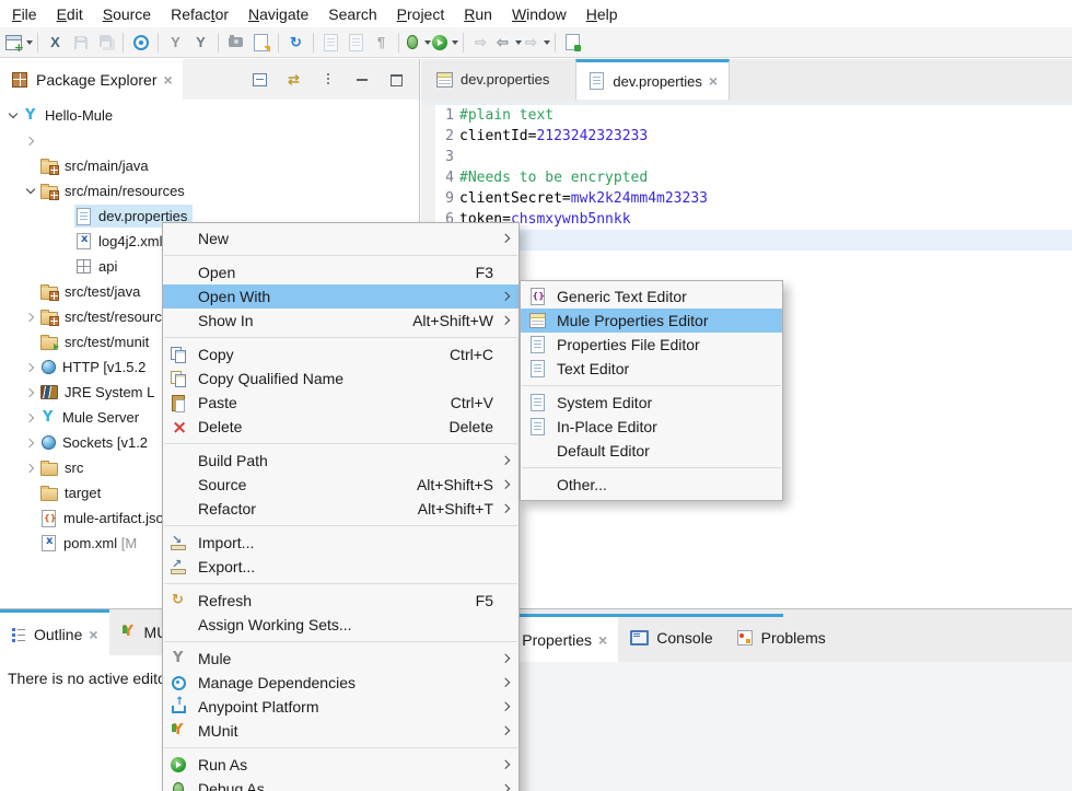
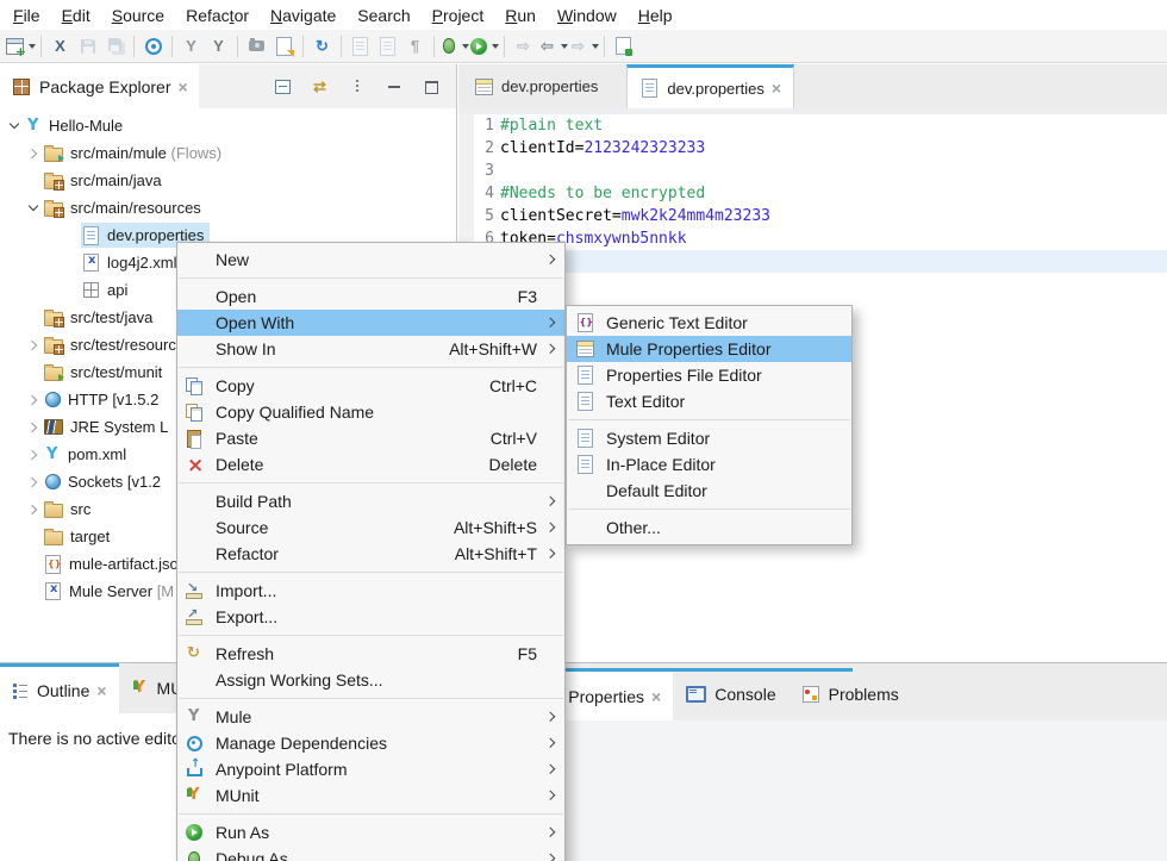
  File
  Edit
  Source
  Refactor
  Navigate
  Search
  Project
  Run
  Window
  Help
  X
  Y
  Y
  ↻
  ¶
  ⇨
  ⇦
  ⇨
  Package Explorer
  ⇄
  Hello-Mule
+ src/main/mule
+ (Flows)
  src/main/java
  src/main/resources
  dev.properties
  log4j2.xm
  api
  src/test/java
  src/test/resourc
  src/test/munit
  HTTP [v1.5.2
  JRE System L
- Mule Server
+ pom.xml
  Sockets [v1.2
  src
  target
  mule-artifact.jso
- pom.xml
+ Mule Server
  [M
  dev.properties
  dev.properties
  1
  2
  3
  4
- 9
+ 5
  6
  #plain text
  clientId=2123242323233
  #Needs to be encrypted
  clientSecret=mwk2k24mm4m23233
  token=chsmxywnb5nnkk
  Outline
  Properties
  Console
  Problems
  New
  Open
  F3
  Open With
  Show In
  Alt+Shift+W
  Copy
  Ctrl+C
  Copy Qualified Name
  Paste
  Ctrl+V
  Delete
  Delete
  Build Path
  Source
  Alt+Shift+S
  Refactor
  Alt+Shift+T
  Import...
  Export...
  Refresh
  F5
  Assign Working Sets...
  Mule
  Manage Dependencies
  Anypoint Platform
  MUnit
  Run As
  Debug As
  Generic Text Editor
  Mule Properties Editor
  Properties File Editor
  Text Editor
  System Editor
  In-Place Editor
  Default Editor
  Other...
